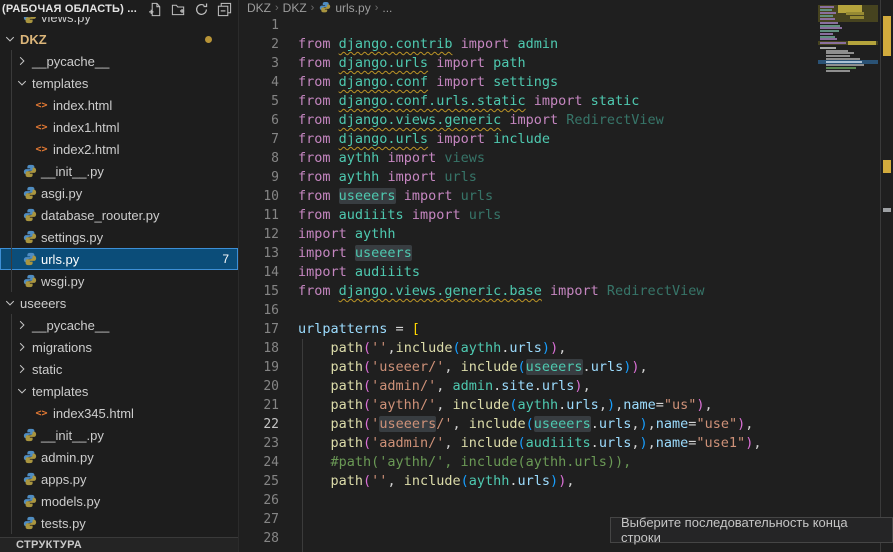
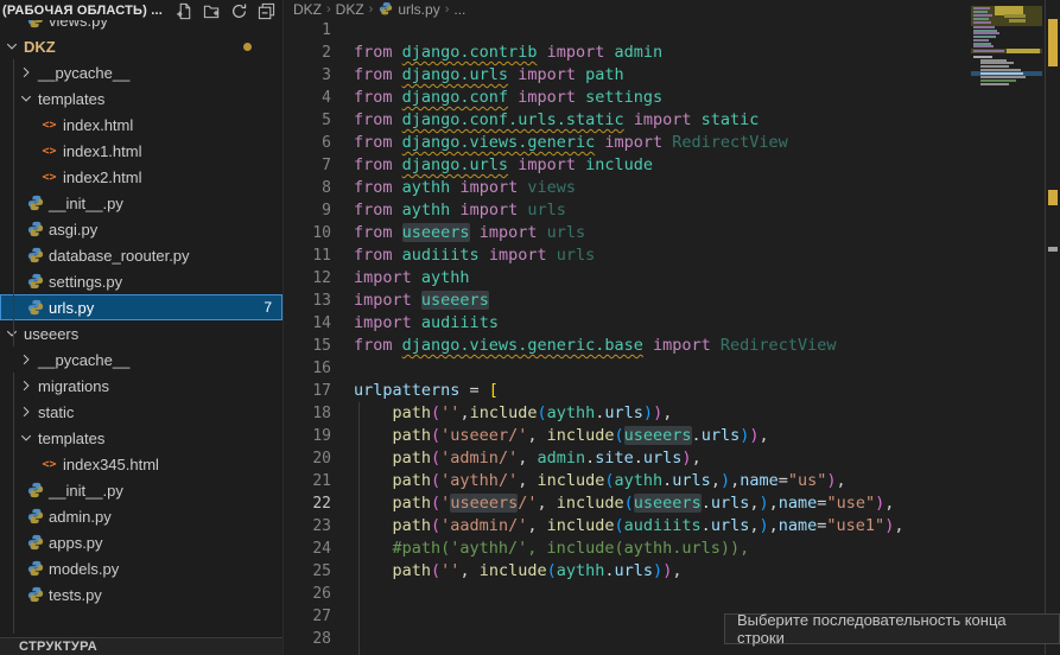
  views.py
  DKZ
  __pycache__
  templates
  <>
  index.html
  <>
  index1.html
  <>
  index2.html
  __init__.py
  asgi.py
  database_roouter.py
  settings.py
  urls.py
  7
- wsgi.py
  useeers
  __pycache__
  migrations
  static
  templates
  <>
  index345.html
  __init__.py
  admin.py
  apps.py
  models.py
  tests.py
  (РАБОЧАЯ ОБЛАСТЬ) ...
  СТРУКТУРА
  DKZ
  ›
  DKZ
  ›
  urls.py
  ›
  ...
  1
  2
  from django.contrib import admin
  3
  from django.urls import path
  4
  from django.conf import settings
  5
  from django.conf.urls.static import static
  6
  from django.views.generic import RedirectView
  7
  from django.urls import include
  8
  from aythh import views
  9
  from aythh import urls
  10
  from useeers import urls
  11
  from audiiits import urls
  12
  import aythh
  13
  import useeers
  14
  import audiiits
  15
  from django.views.generic.base import RedirectView
  16
  17
  urlpatterns = [
  18
  path('',include(aythh.urls)),
  19
  path('useeer/', include(useeers.urls)),
  20
  path('admin/', admin.site.urls),
  21
  path('aythh/', include(aythh.urls,),name="us"),
  22
  path('useeers/', include(useeers.urls,),name="use"),
  23
  path('aadmin/', include(audiiits.urls,),name="use1"),
  24
  #path('aythh/', include(aythh.urls)),
  25
  path('', include(aythh.urls)),
  26
  27
  28
  Выберите последовательность конца строки
